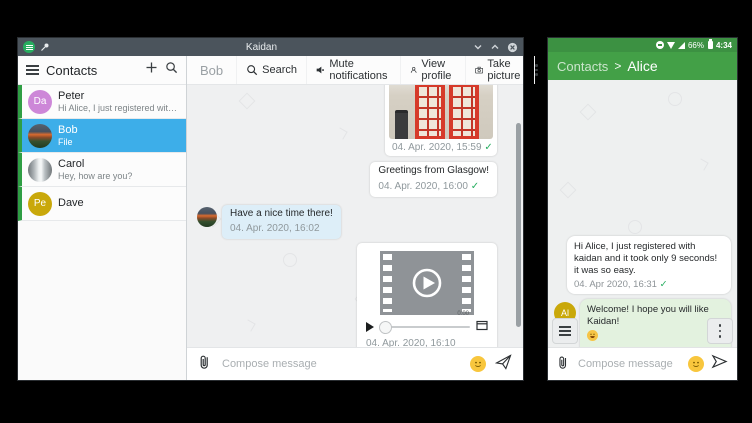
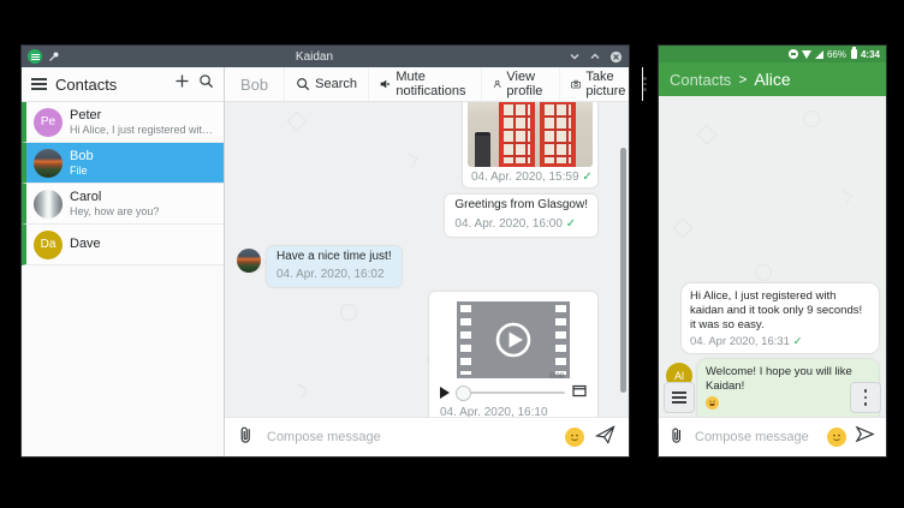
  Kaidan
  Contacts
- Da
+ Pe
  Peter
  Hi Alice, I just registered with k
  Bob
  File
  Carol
  Hey, how are you?
- Pe
+ Da
  Dave
  Bob
  Search
  Mute notifications
  View profile
  Take picture
  04. Apr. 2020, 15:59 ✓
  Greetings from Glasgow!
  04. Apr. 2020, 16:00 ✓
- Have a nice time there!
+ Have a nice time just!
  04. Apr. 2020, 16:02
  04. Apr. 2020, 16:10
  Compose message
  66%
  4:34
  Contacts
  >
  Alice
  Hi Alice, I just registered with kaidan and it took only 9 seconds! it was so easy.
  04. Apr 2020, 16:31 ✓
  Al
  Welcome! I hope you will like Kaidan!
  Compose message
